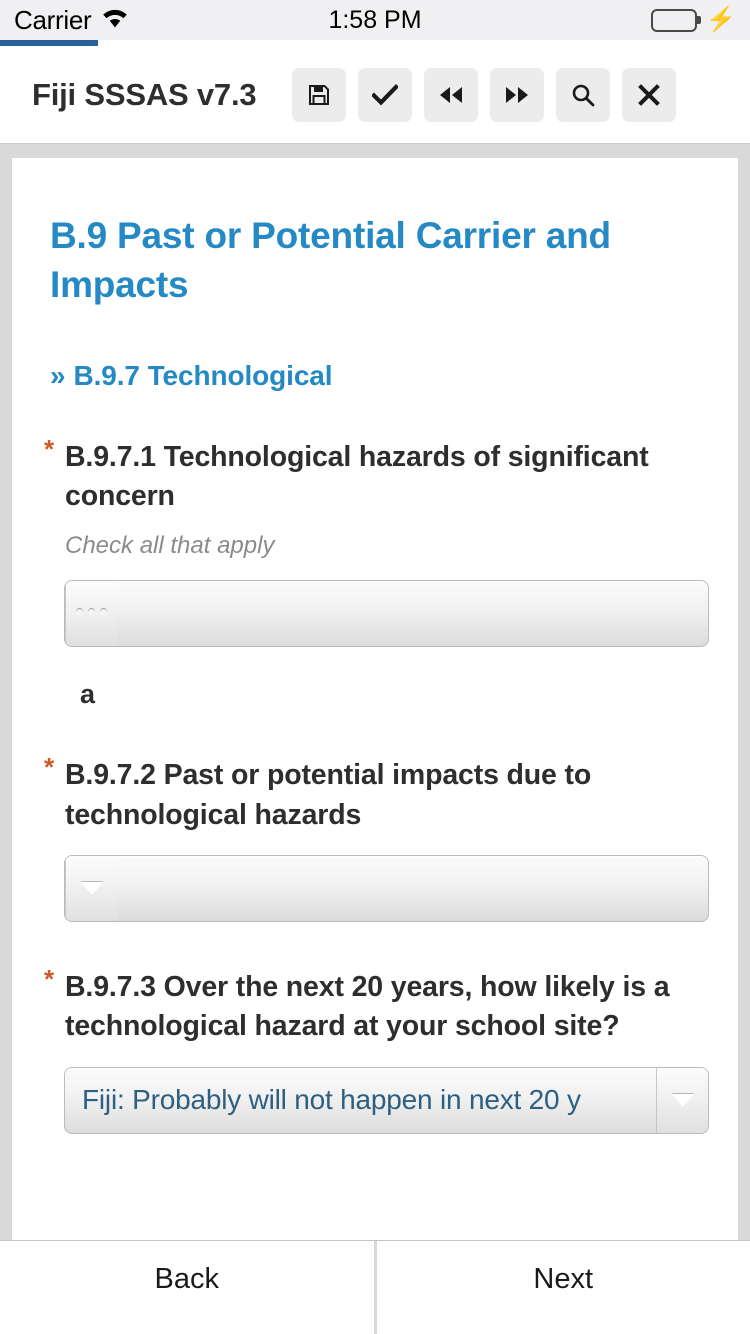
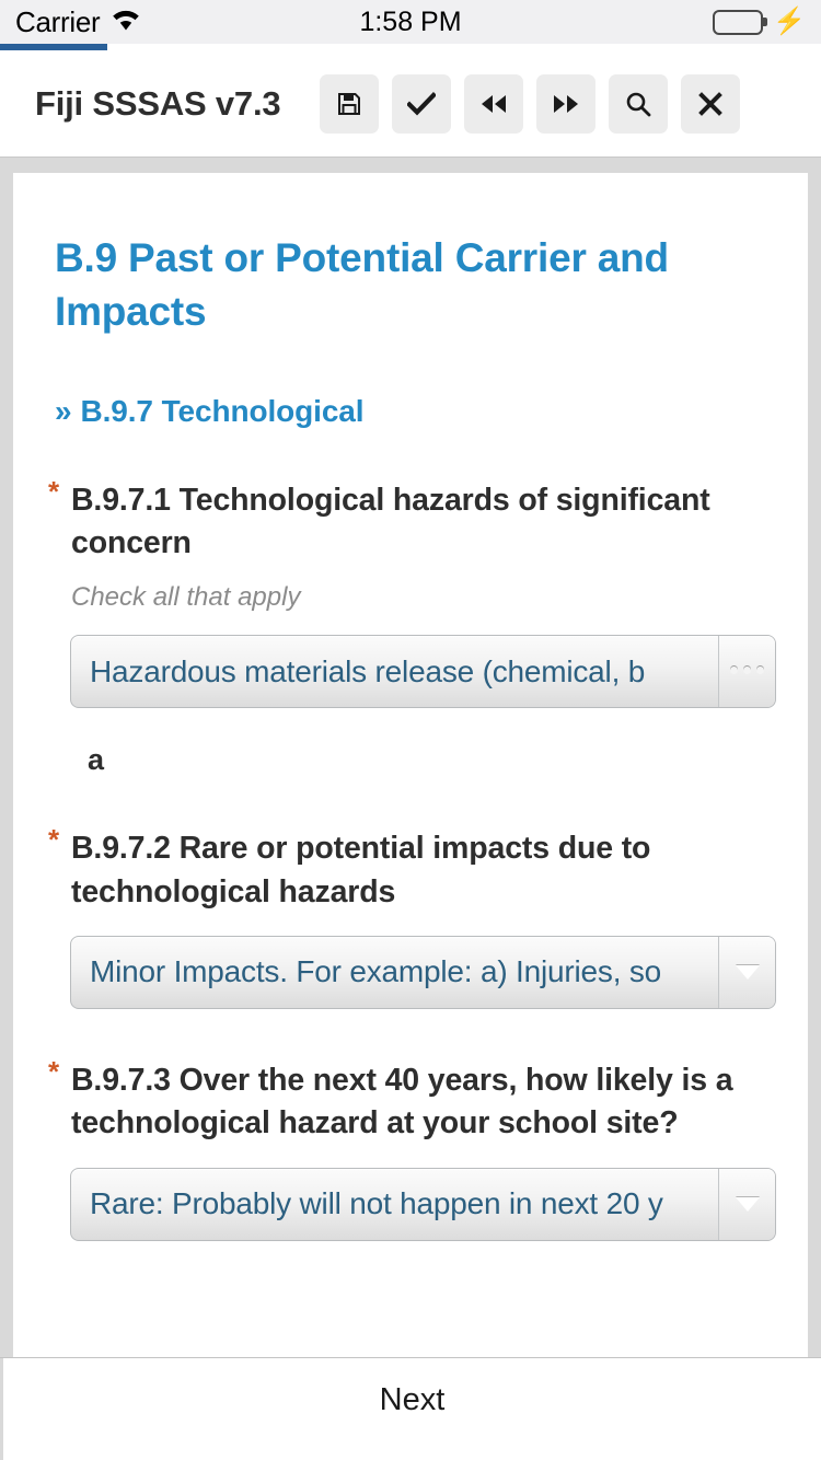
  Carrier
  1:58 PM
  ⚡
  Fiji SSSAS v7.3
  B.9 Past or Potential Carrier and Impacts
  » B.9.7 Technological
  *
  B.9.7.1 Technological hazards of significant concern
  Check all that apply
+ Hazardous materials release (chemical, b
  a
  *
- B.9.7.2 Past or potential impacts due to technological hazards
+ B.9.7.2 Rare or potential impacts due to technological hazards
+ Minor Impacts. For example: a) Injuries, so
  *
- B.9.7.3 Over the next 20 years, how likely is a technological hazard at your school site?
+ B.9.7.3 Over the next 40 years, how likely is a technological hazard at your school site?
- Fiji: Probably will not happen in next 20 y
+ Rare: Probably will not happen in next 20 y
- Back
  Next
